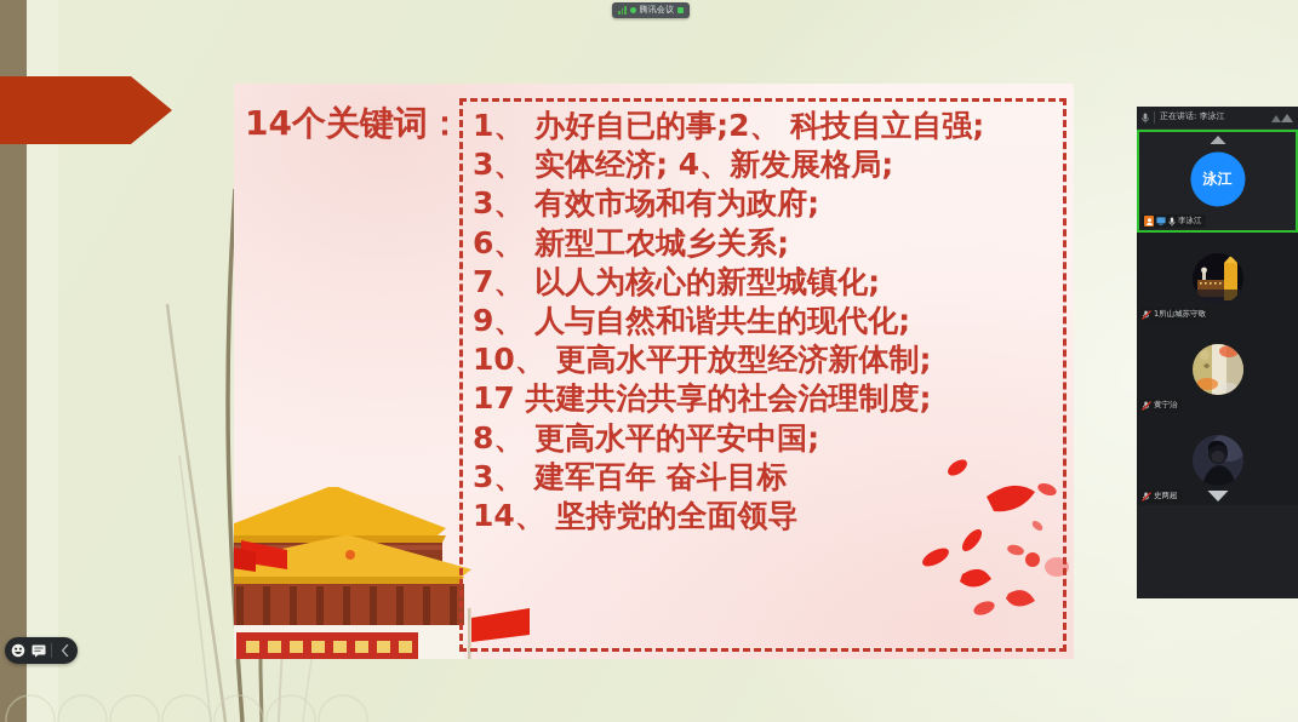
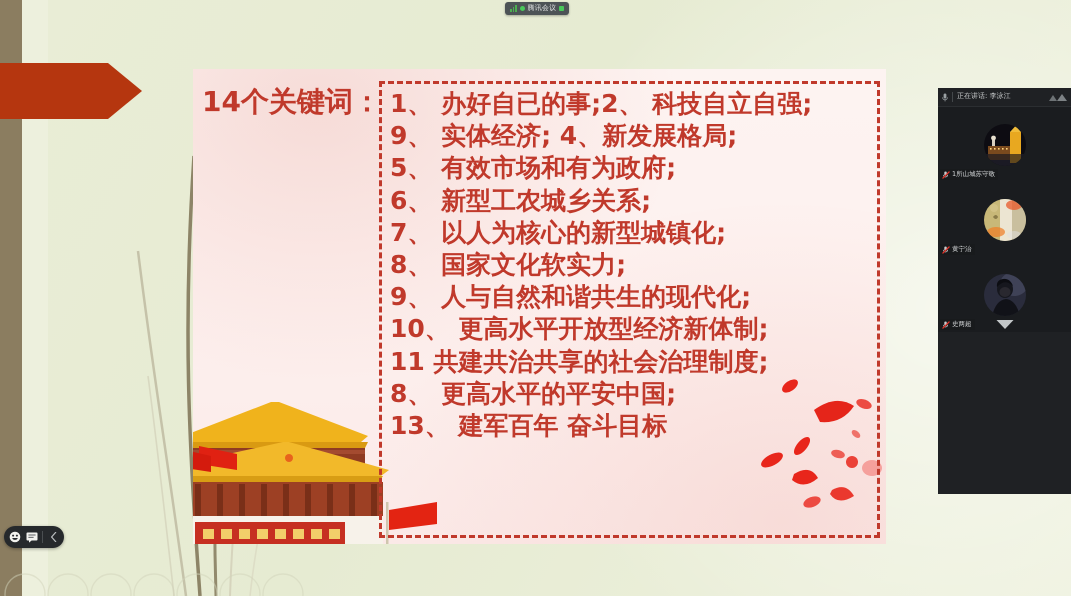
  腾讯会议
  14个关键词：
  1、 办好自已的事;2、 科技自立自强;
- 3、 实体经济; 4、新发展格局;
+ 9、 实体经济; 4、新发展格局;
- 3、 有效市场和有为政府;
+ 5、 有效市场和有为政府;
  6、 新型工农城乡关系;
  7、 以人为核心的新型城镇化;
+ 8、 国家文化软实力;
  9、 人与自然和谐共生的现代化;
  10、 更高水平开放型经济新体制;
- 17 共建共治共享的社会治理制度;
+ 11 共建共治共享的社会治理制度;
  8、 更高水平的平安中国;
- 3、 建军百年 奋斗目标
+ 13、 建军百年 奋斗目标
- 14、 坚持党的全面领导
  正在讲话: 李泳江
- 泳江
- 李泳江
  1所山城苏守敬
  黄宁治
  史两超
